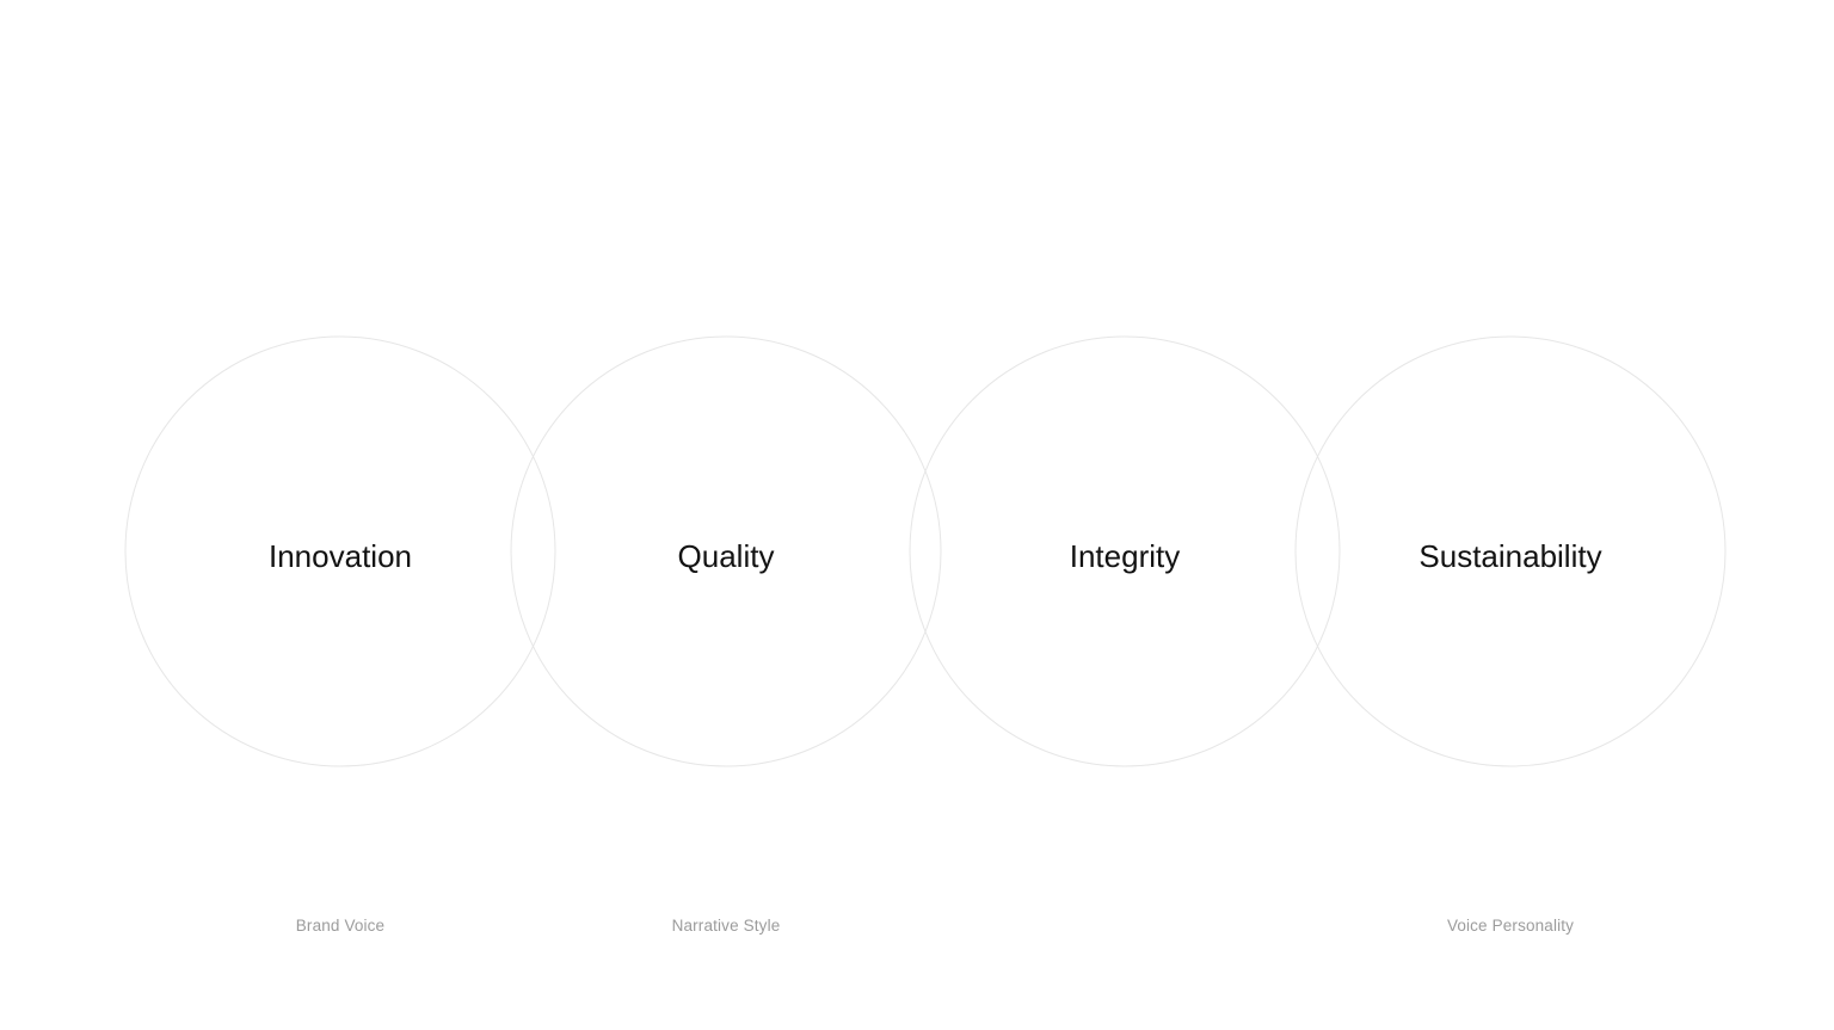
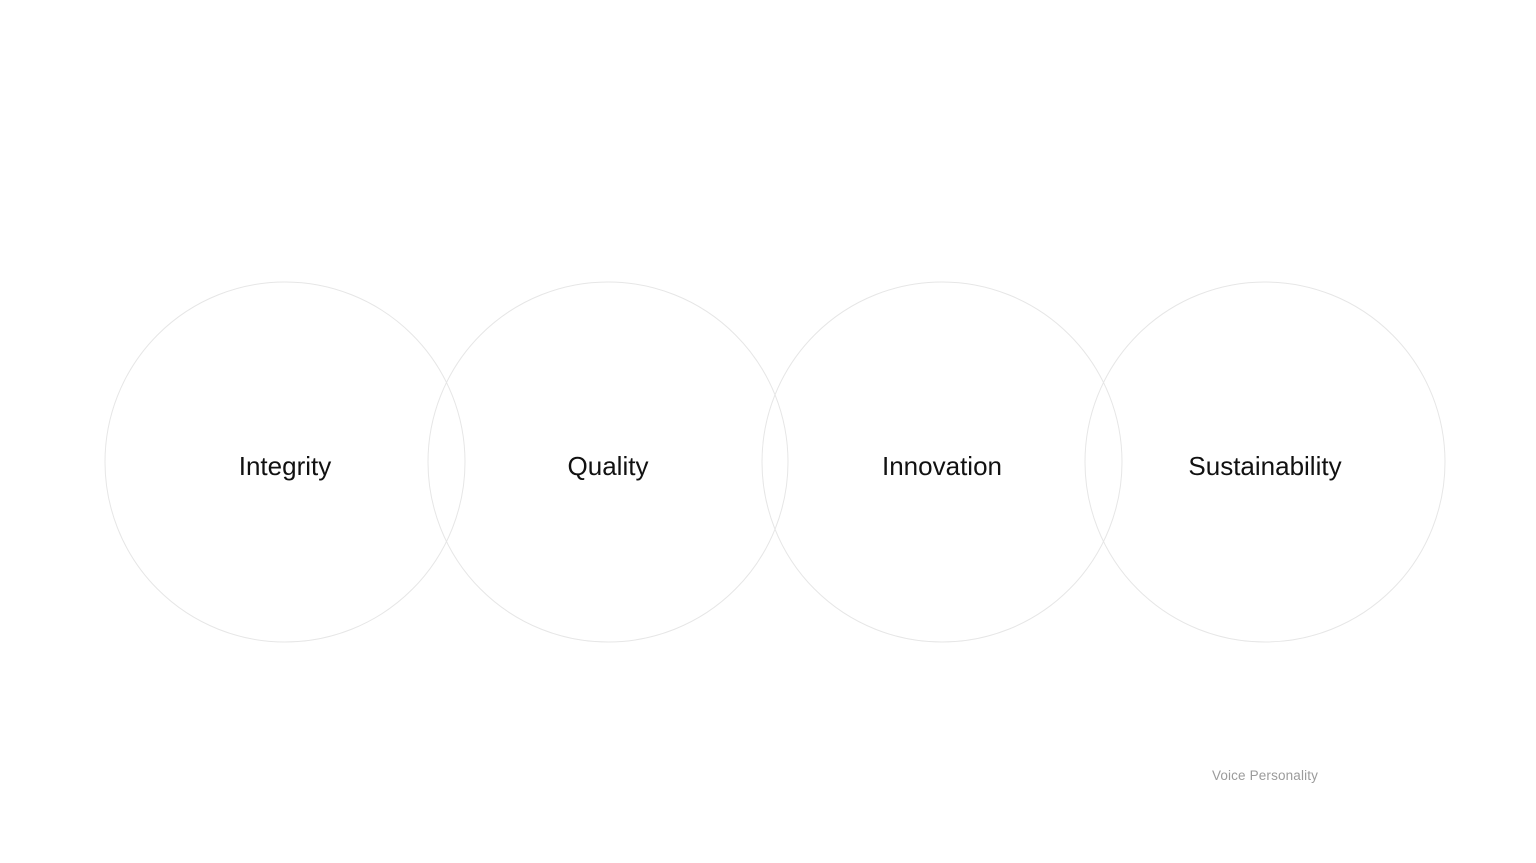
- Innovation
+ Integrity
  Quality
- Integrity
+ Innovation
  Sustainability
- Brand Voice
- Narrative Style
  Voice Personality
